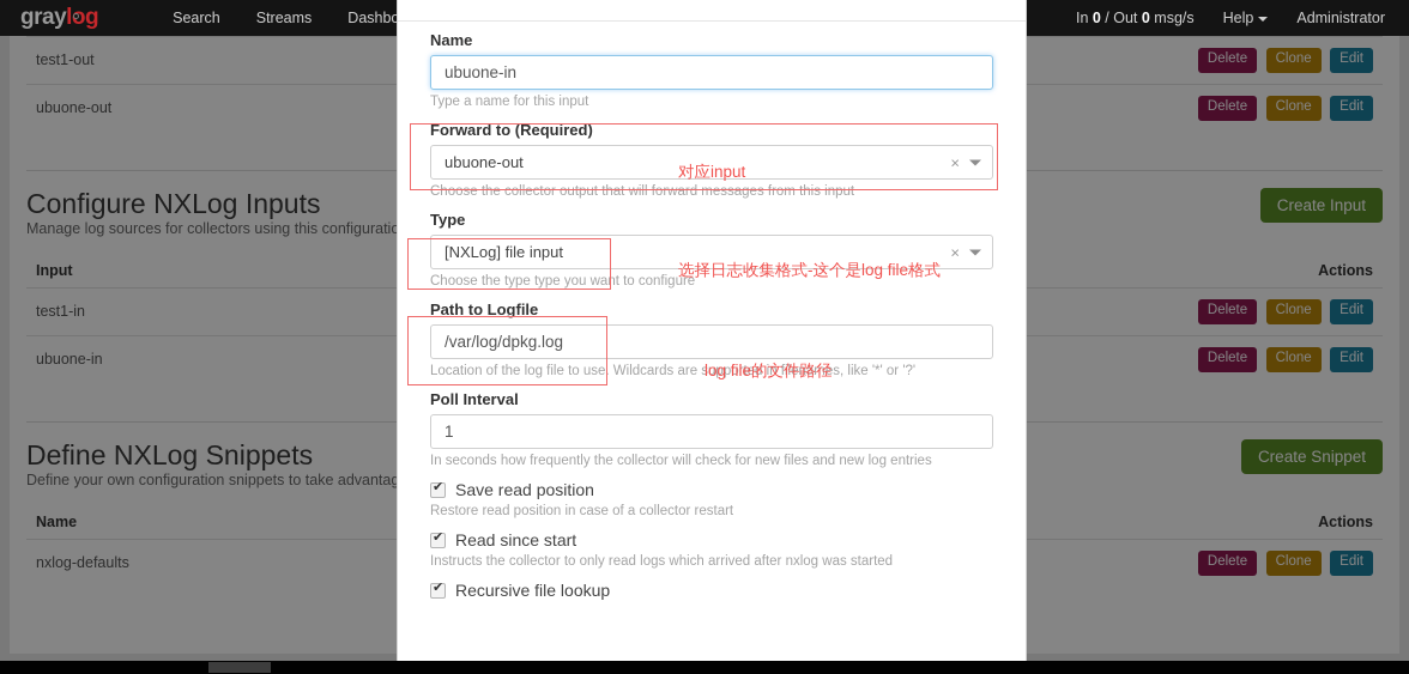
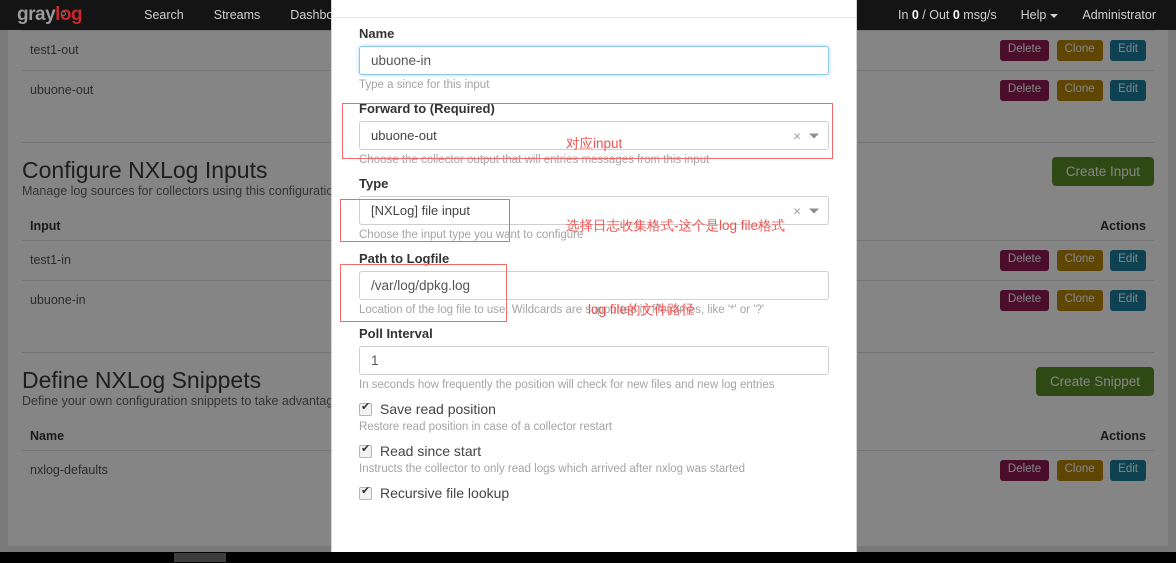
  test1-out		Delete Clone Edit
  ubuone-out		Delete Clone Edit
  Create Input
  Configure NXLog Inputs
  Manage log sources for collectors using this configuratio
  Input		Actions
  test1-in		Delete Clone Edit
  ubuone-in		Delete Clone Edit
  Create Snippet
  Define NXLog Snippets
  Define your own configuration snippets to take advantag
  nxlog-defaults		Delete Clone Edit
  graylg
  Search
  Streams
  In 0 / Out 0 msg/s
  Help
  Administrator
  Name
  ubuone-in
- Type a name for this input
+ Type a since for this input
  Forward to (Required)
  ubuone-out
  ×
- Choose the collector output that will forward messages from this input
+ Choose the collector output that will entries messages from this input
  Type
  [NXLog] file input
  ×
- Choose the type type you want to configure
+ Choose the input type you want to configure
  Path to Logfile
  /var/log/dpkg.log
  Location of the log file to use. Wildcards are supported in filenames, like '*' or '?'
  Poll Interval
  1
- In seconds how frequently the collector will check for new files and new log entries
+ In seconds how frequently the position will check for new files and new log entries
  Save read position
  Restore read position in case of a collector restart
  Read since start
  Instructs the collector to only read logs which arrived after nxlog was started
  Recursive file lookup
  对应input
  选择日志收集格式-这个是log file格式
  log file的文件路径
